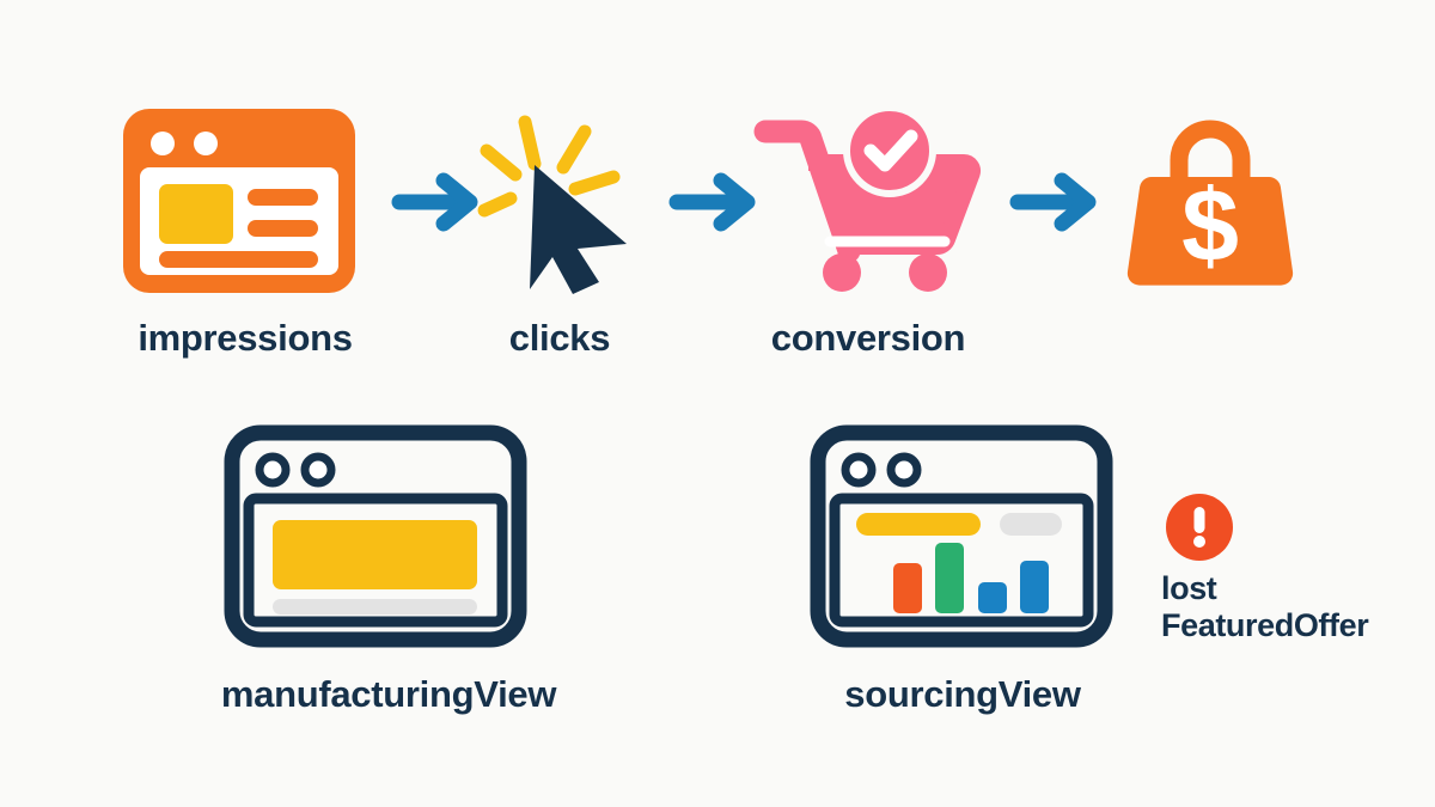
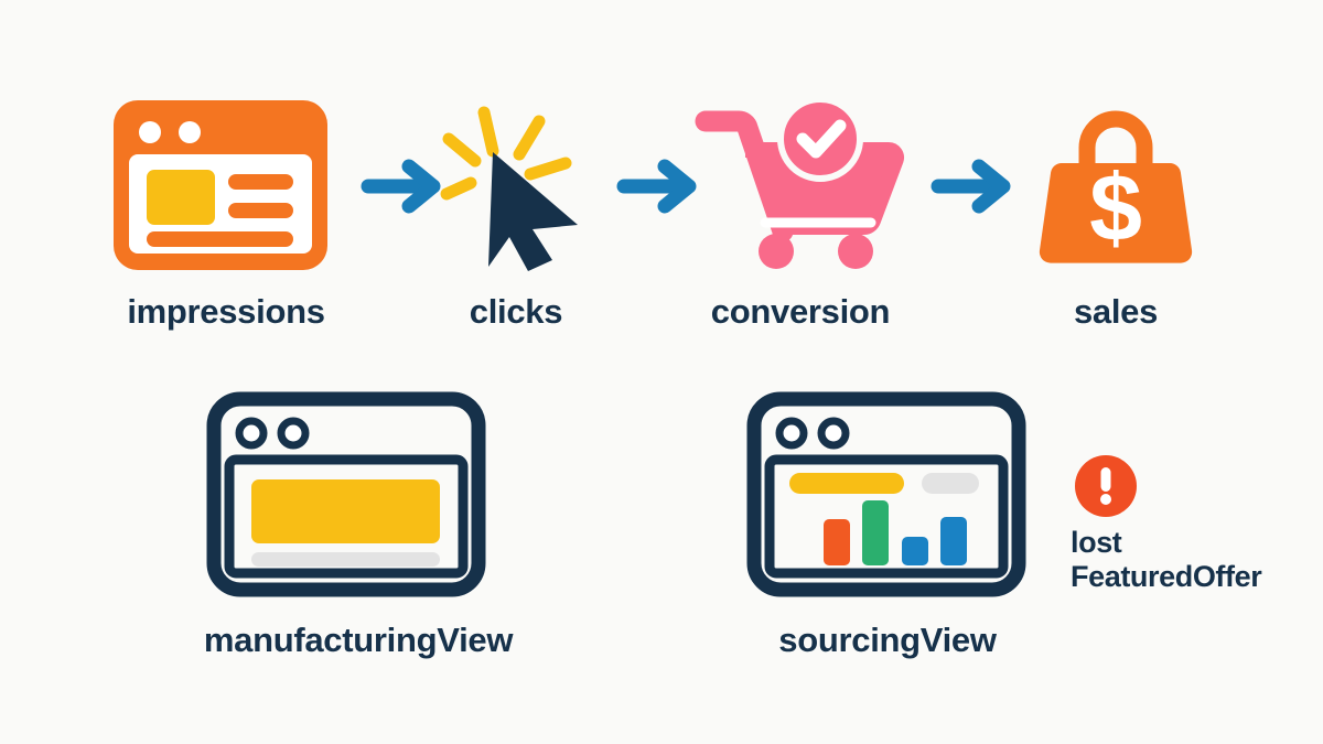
  impressions
  clicks
  conversion
  $
+ sales
  manufacturingView
  sourcingView
  lost
  FeaturedOffer
